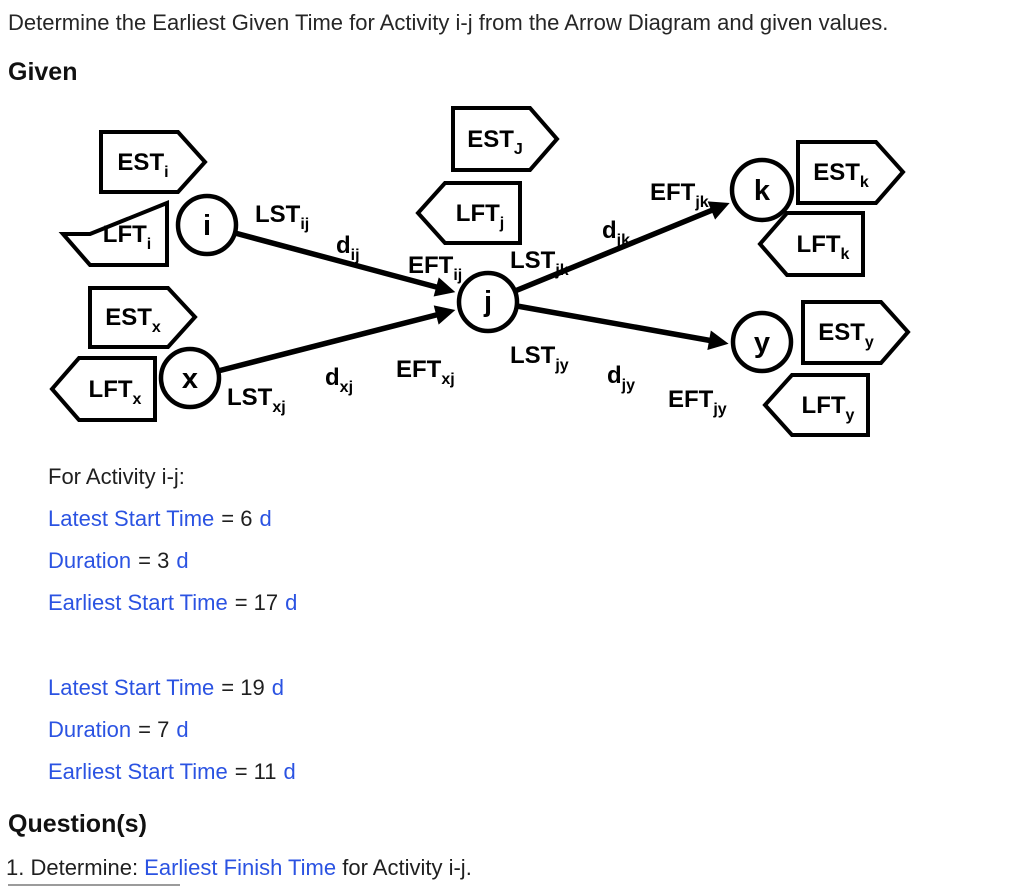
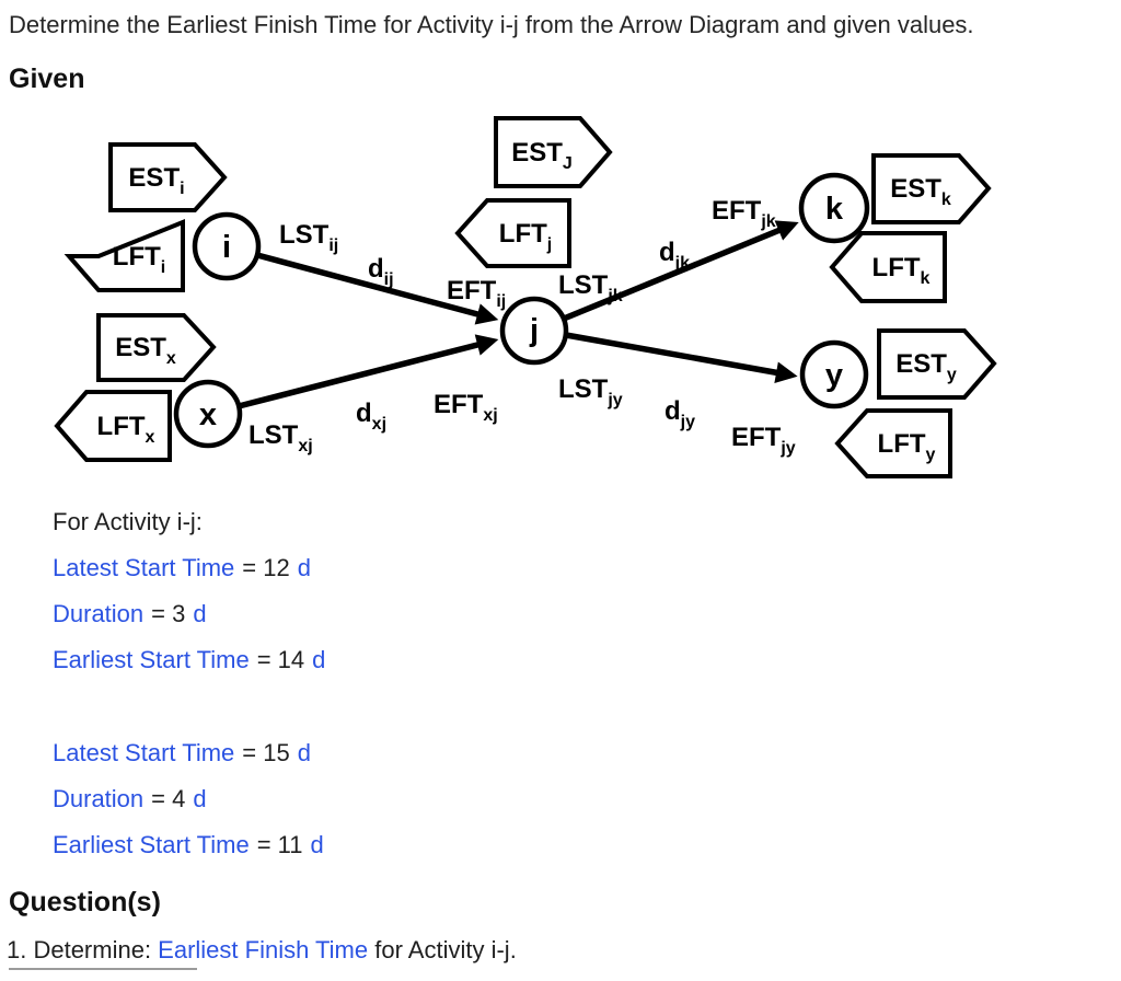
- Determine the Earliest Given Time for Activity i-j from the Arrow Diagram and given values.
+ Determine the Earliest Finish Time for Activity i-j from the Arrow Diagram and given values.
  Given
  ESTi
  LFTi
  ESTx
  LFTx
  ESTJ
  LFTj
  ESTk
  LFTk
  ESTy
  LFTy
  i
  x
  j
  k
  y
  LSTij
  dij
  EFTij
  LSTjk
  djk
  EFTjk
  LSTxj
  dxj
  EFTxj
  LSTjy
  djy
  EFTjy
  For Activity i-j:
- Latest Start Time = 6 d
+ Latest Start Time = 12 d
  Duration = 3 d
- Earliest Start Time = 17 d
+ Earliest Start Time = 14 d
- Latest Start Time = 19 d
+ Latest Start Time = 15 d
- Duration = 7 d
+ Duration = 4 d
  Earliest Start Time = 11 d
  Question(s)
  1. Determine: Earliest Finish Time for Activity i-j.
